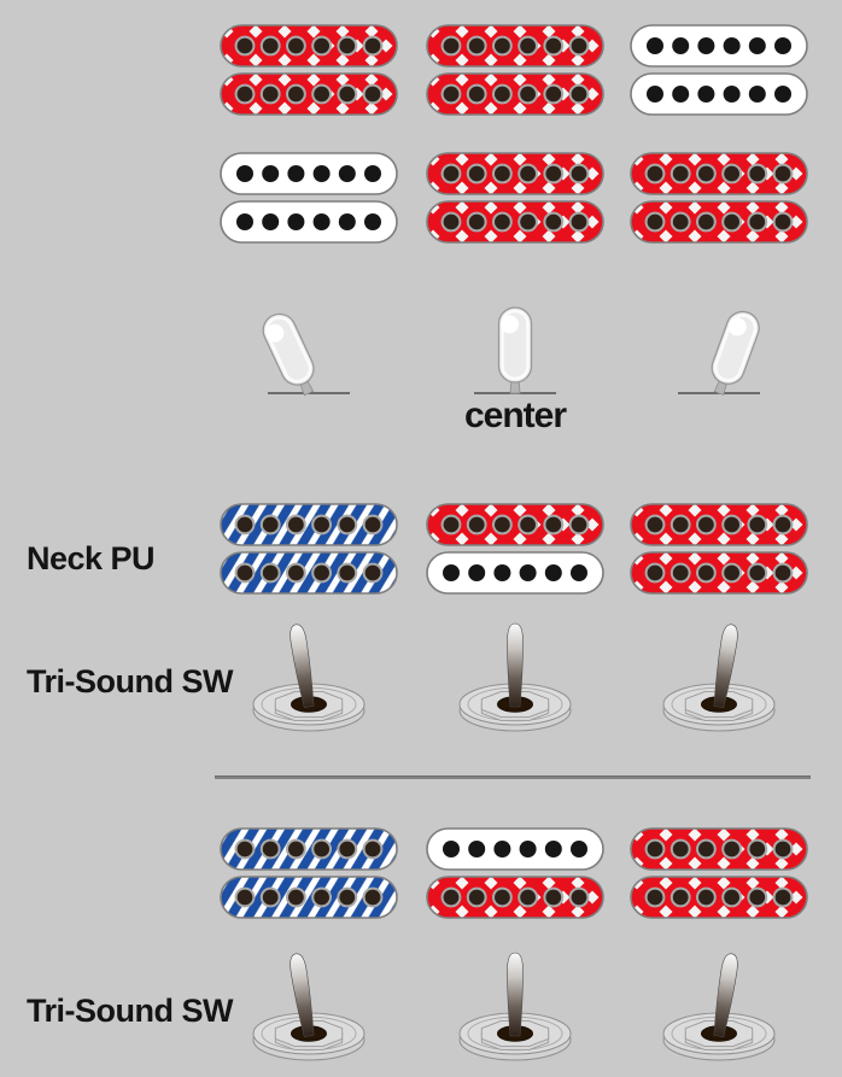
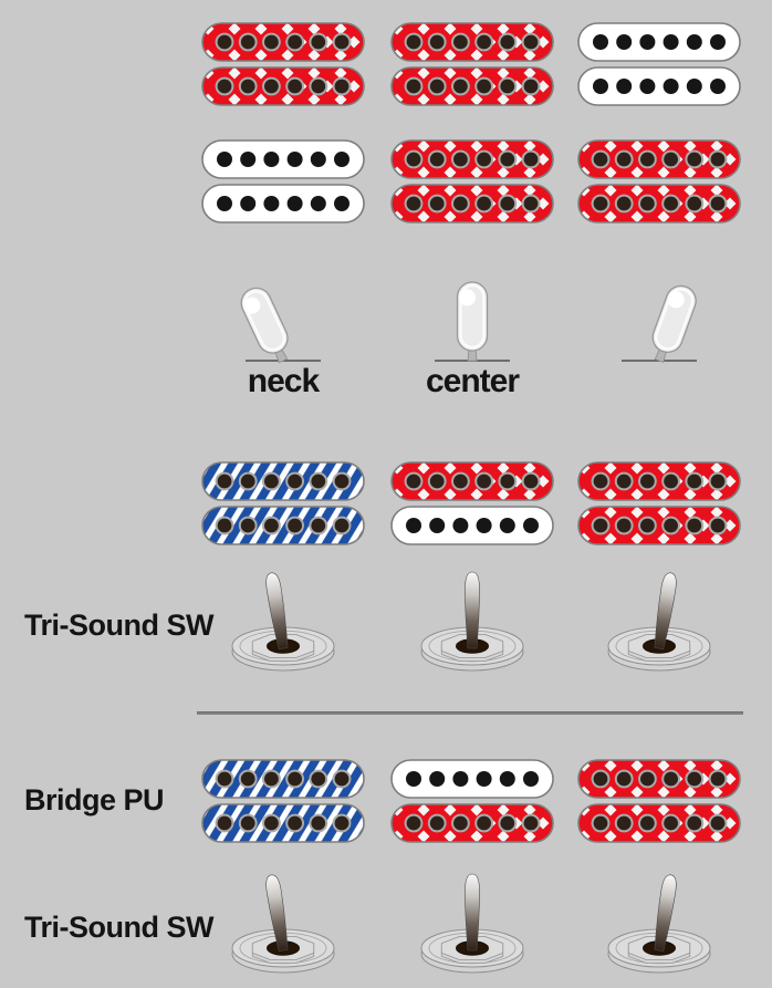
+ neck
  center
- Neck PU
  Tri-Sound SW
+ Bridge PU
  Tri-Sound SW
